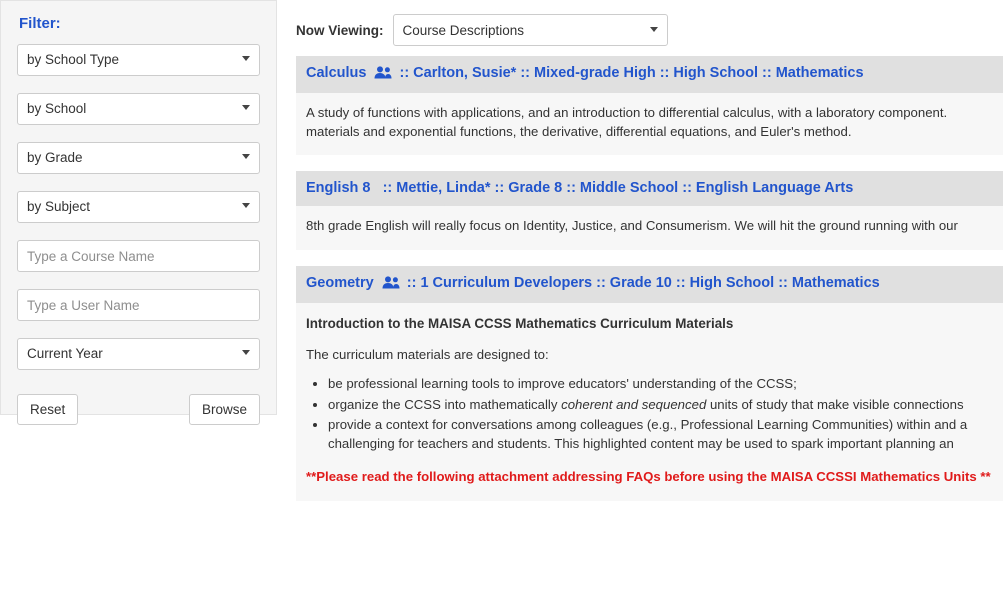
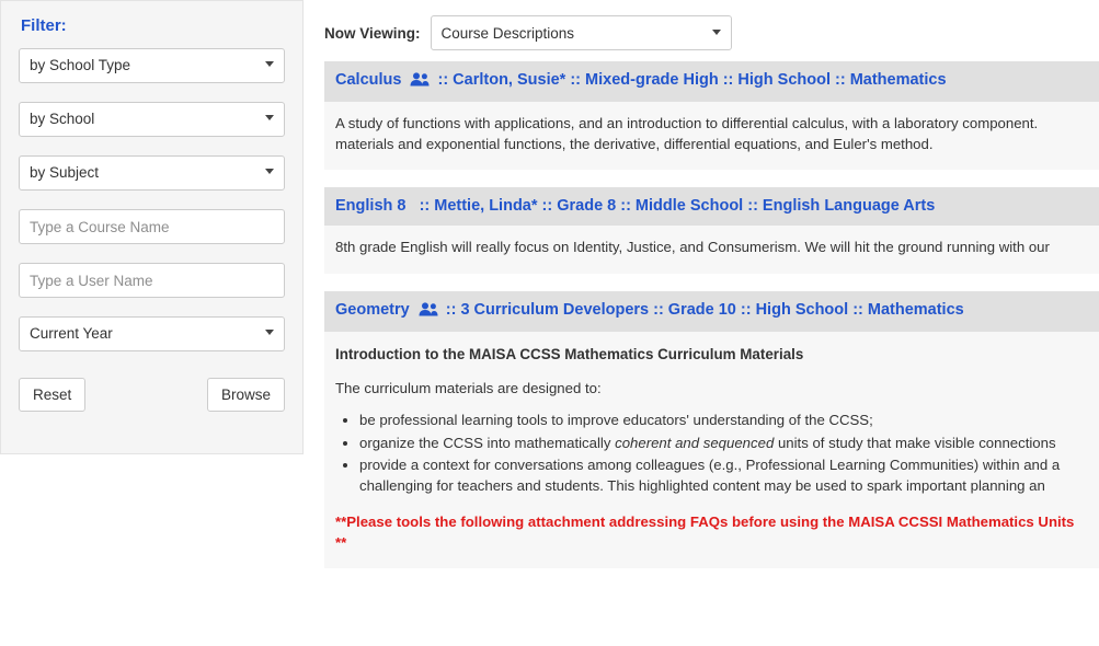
  Filter:
  by School Type
  by School
- by Grade
  by Subject
  Type a Course Name
  Type a User Name
  Current Year
  Reset
  Browse
  Now Viewing:
  Course Descriptions
  Calculus :: Carlton, Susie* :: Mixed-grade High :: High School :: Mathematics
  A study of functions with applications, and an introduction to differential calculus, with a laboratory component. materials and exponential functions, the derivative, differential equations, and Euler's method.
  English 8 :: Mettie, Linda* :: Grade 8 :: Middle School :: English Language Arts
  8th grade English will really focus on Identity, Justice, and Consumerism. We will hit the ground running with our
- Geometry :: 1 Curriculum Developers :: Grade 10 :: High School :: Mathematics
+ Geometry :: 3 Curriculum Developers :: Grade 10 :: High School :: Mathematics
  Introduction to the MAISA CCSS Mathematics Curriculum Materials
  The curriculum materials are designed to:
  be professional learning tools to improve educators' understanding of the CCSS;
  organize the CCSS into mathematically coherent and sequenced units of study that make visible connections
  provide a context for conversations among colleagues (e.g., Professional Learning Communities) within and a challenging for teachers and students. This highlighted content may be used to spark important planning an
- **Please read the following attachment addressing FAQs before using the MAISA CCSSI Mathematics Units **
+ **Please tools the following attachment addressing FAQs before using the MAISA CCSSI Mathematics Units **
